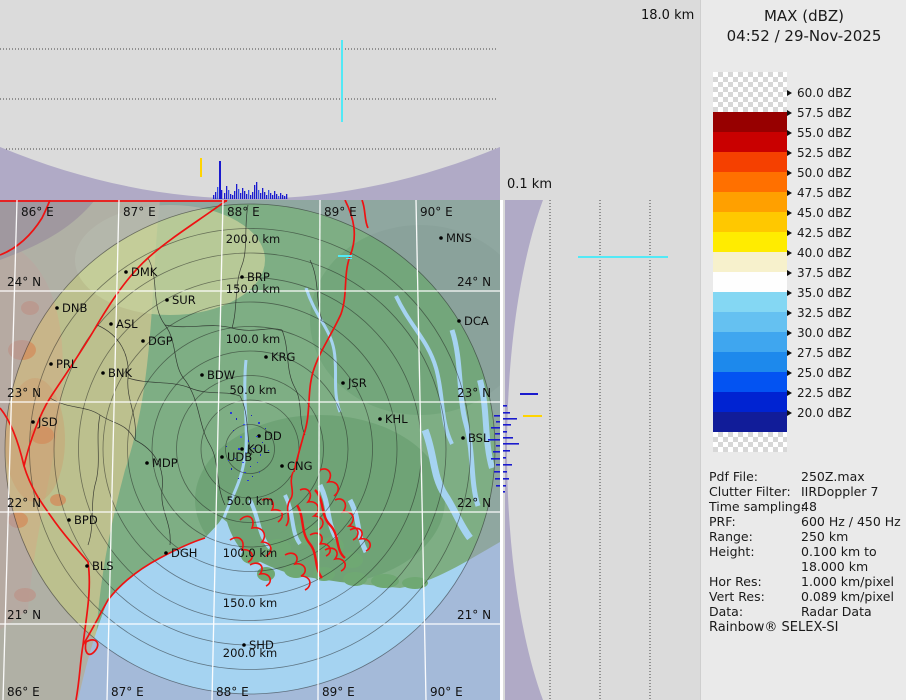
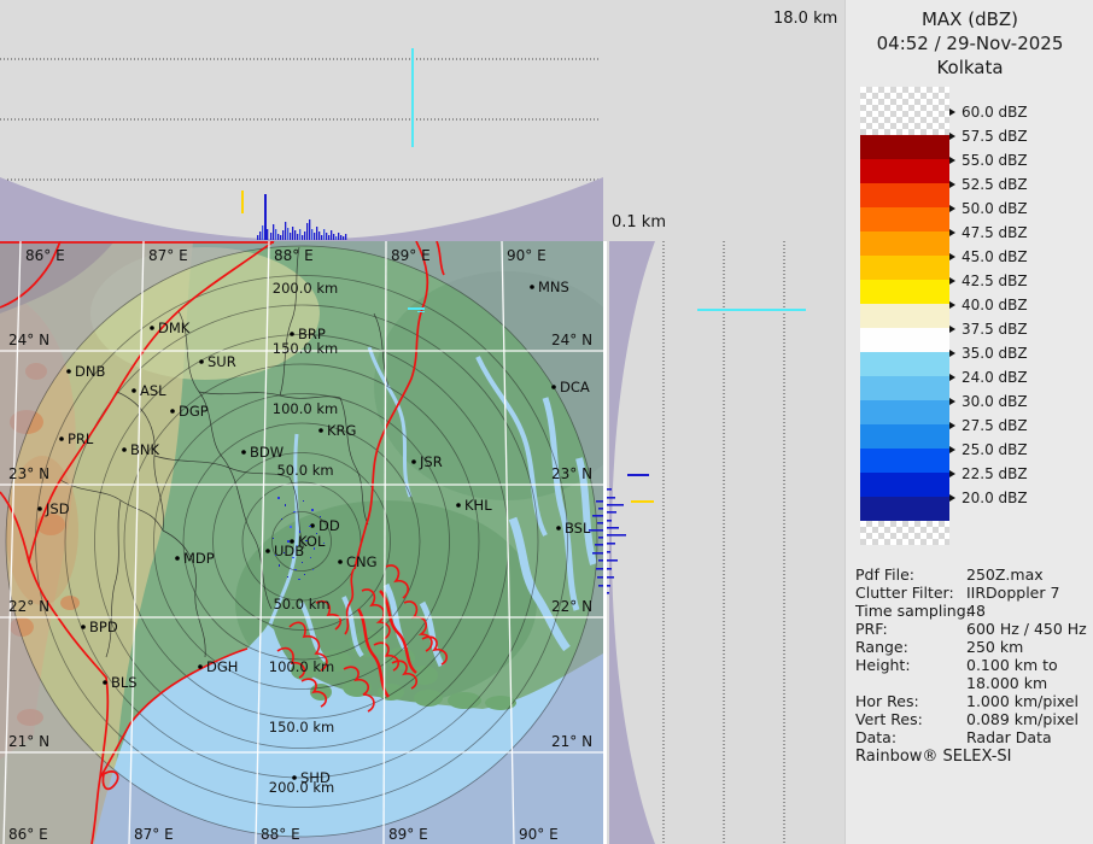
  24° N
  24° N
  23° N
  23° N
  22° N
  22° N
  21° N
  21° N
  86° E
  86° E
  87° E
  87° E
  88° E
  88° E
  89° E
  89° E
  90° E
  90° E
  200.0 km
  150.0 km
  100.0 km
  50.0 km
  50.0 km
  100.0 km
  150.0 km
  200.0 km
  MNS
  DMK
  BRP
  SUR
  DNB
  ASL
  DCA
  DGP
  KRG
  PRL
  BNK
  BDW
  JSR
  KHL
  JSD
  DD
  BSL
  KOL
  UDB
  CNG
  MDP
  BPD
  DGH
  BLS
  SHD
  18.0 km
  0.1 km
  MAX (dBZ)
  04:52 / 29-Nov-2025
+ Kolkata
  60.0 dBZ
  57.5 dBZ
  55.0 dBZ
  52.5 dBZ
  50.0 dBZ
  47.5 dBZ
  45.0 dBZ
  42.5 dBZ
  40.0 dBZ
  37.5 dBZ
  35.0 dBZ
- 32.5 dBZ
+ 24.0 dBZ
  30.0 dBZ
  27.5 dBZ
  25.0 dBZ
  22.5 dBZ
  20.0 dBZ
  Pdf File:
  250Z.max
  Clutter Filter:
  IIRDoppler 7
  Time sampling:
  48
  PRF:
  600 Hz / 450 Hz
  Range:
  250 km
  Height:
  0.100 km to
  18.000 km
  Hor Res:
  1.000 km/pixel
  Vert Res:
  0.089 km/pixel
  Data:
  Radar Data
  Rainbow® SELEX-SI
